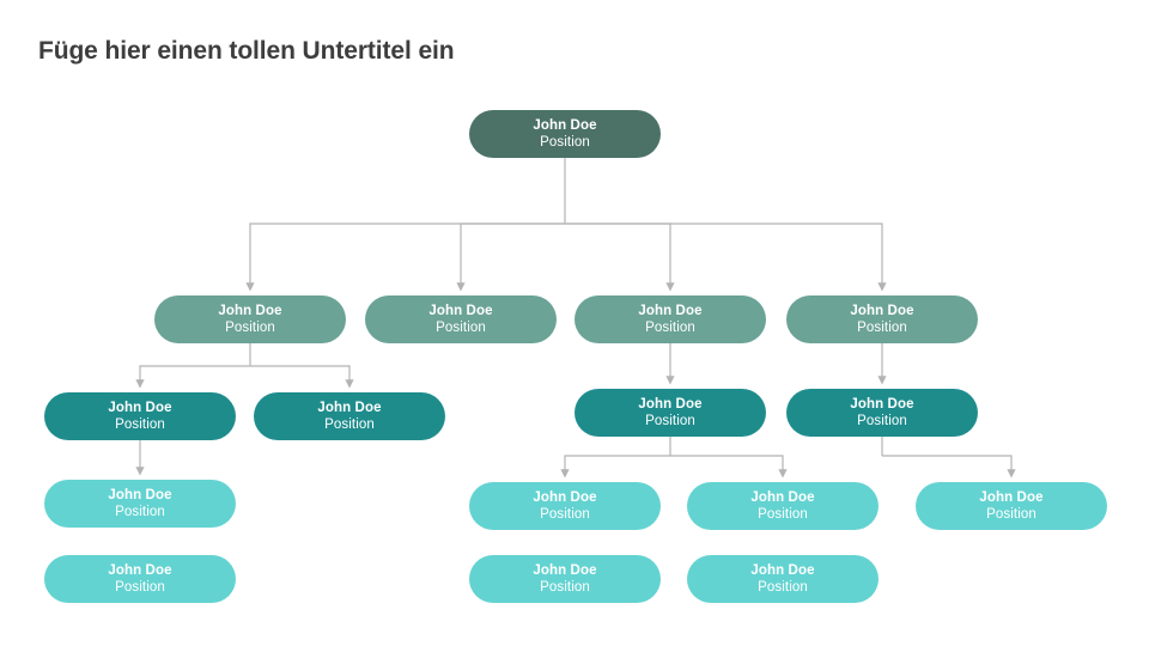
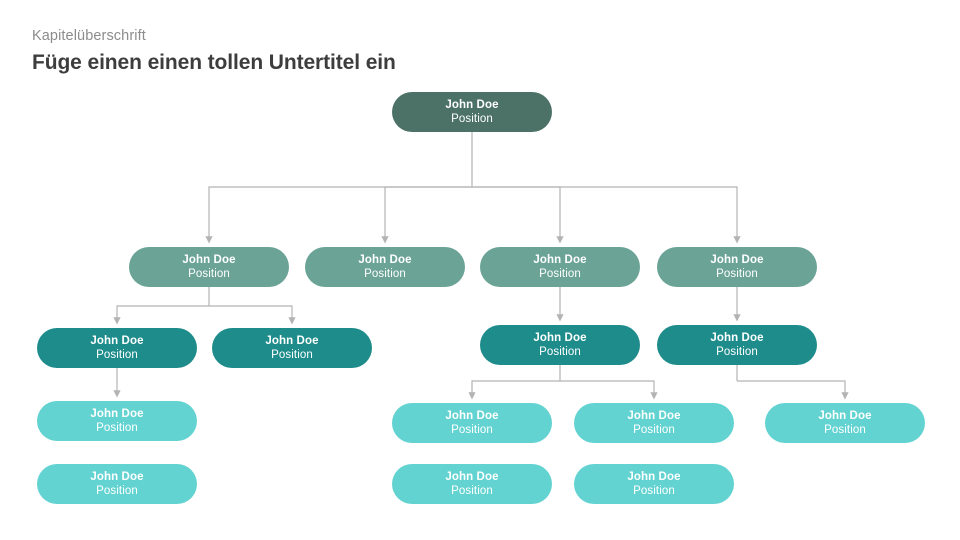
+ Kapitelüberschrift
- Füge hier einen tollen Untertitel ein
+ Füge einen einen tollen Untertitel ein
  John Doe
  Position
  John Doe
  Position
  John Doe
  Position
  John Doe
  Position
  John Doe
  Position
  John Doe
  Position
  John Doe
  Position
  John Doe
  Position
  John Doe
  Position
  John Doe
  Position
  John Doe
  Position
  John Doe
  Position
  John Doe
  Position
  John Doe
  Position
  John Doe
  Position
  John Doe
  Position
